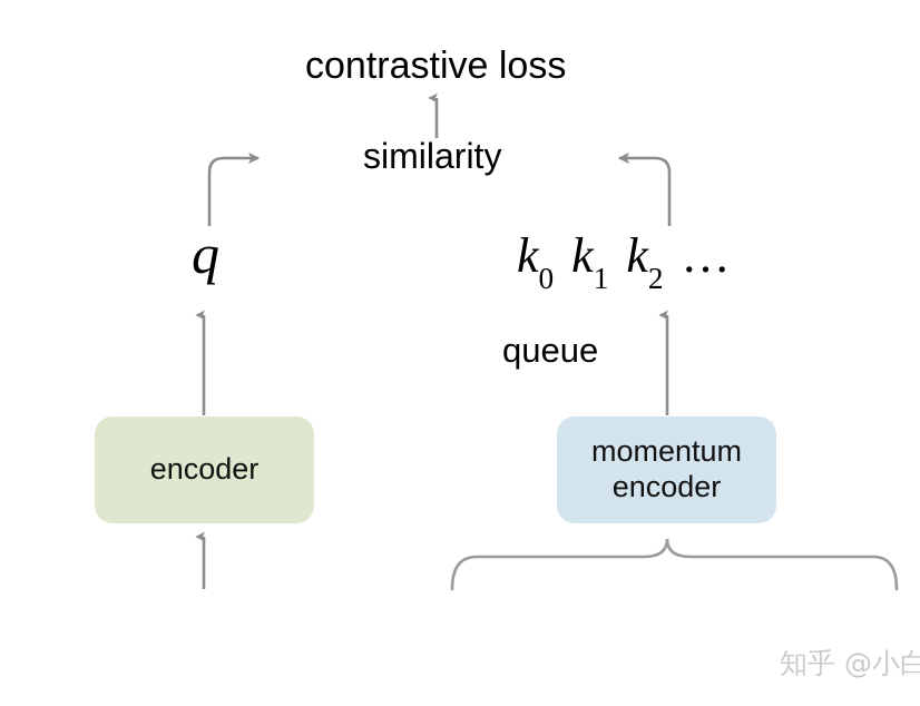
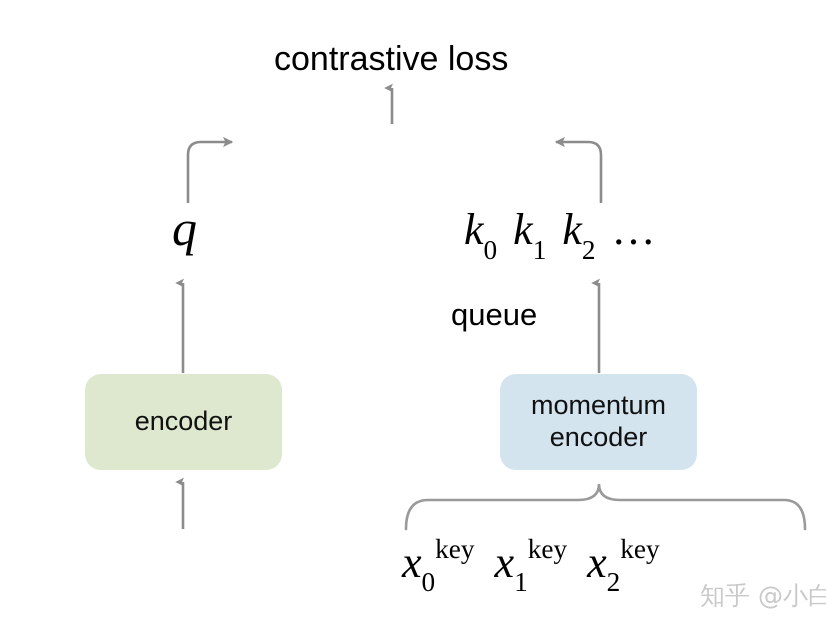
  contrastive loss
- similarity
  q
  k0k1k2…
  queue
  encoder
  momentum
  encoder
+ x0key x1key x2key
  知乎 @小白
